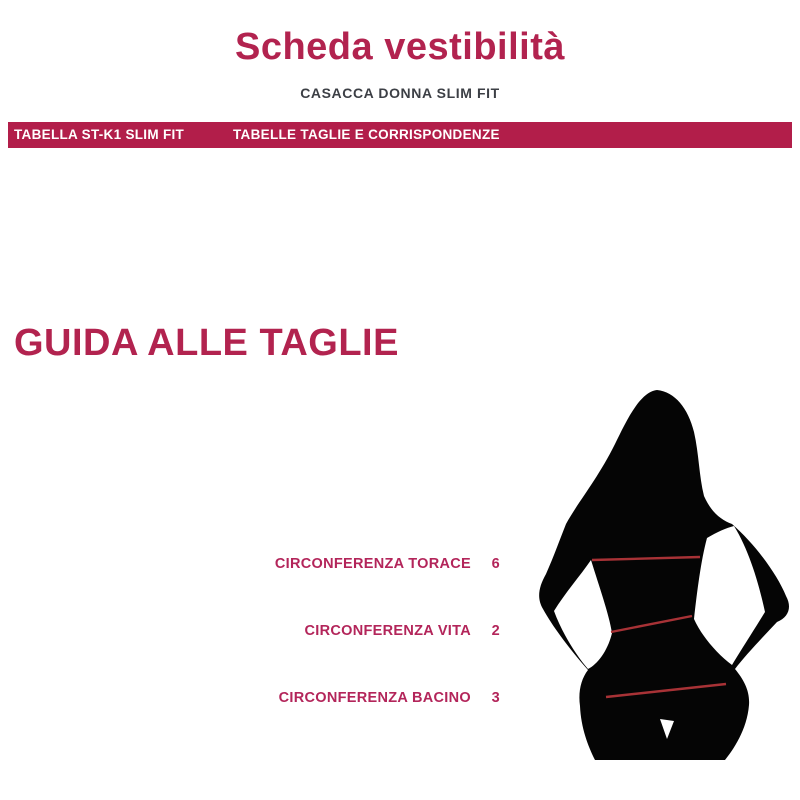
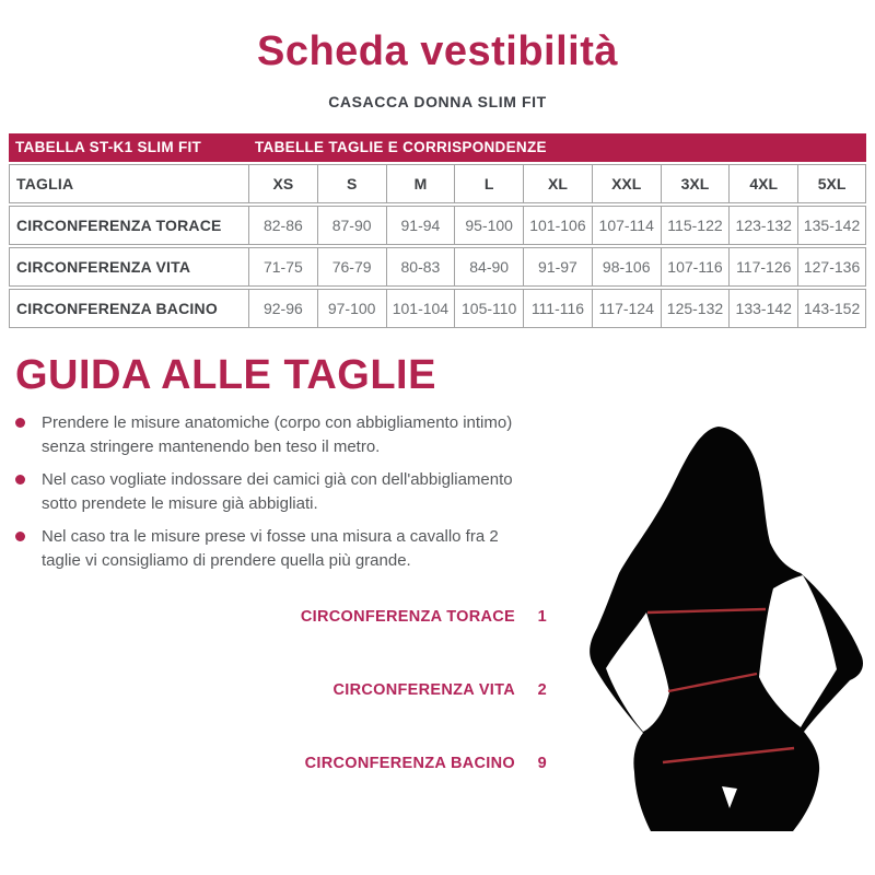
  Scheda vestibilità
  CASACCA DONNA SLIM FIT
  TABELLA ST-K1 SLIM FIT
  TABELLE TAGLIE E CORRISPONDENZE
+ TAGLIA	XS	S	M	L	XL	XXL	3XL	4XL	5XL
+ CIRCONFERENZA TORACE	82-86	87-90	91-94	95-100	101-106	107-114	115-122	123-132	135-142
+ CIRCONFERENZA VITA	71-75	76-79	80-83	84-90	91-97	98-106	107-116	117-126	127-136
+ CIRCONFERENZA BACINO	92-96	97-100	101-104	105-110	111-116	117-124	125-132	133-142	143-152
  GUIDA ALLE TAGLIE
+ Prendere le misure anatomiche (corpo con abbigliamento intimo) senza stringere mantenendo ben teso il metro.
+ Nel caso vogliate indossare dei camici già con dell'abbigliamento sotto prendete le misure già abbigliati.
+ Nel caso tra le misure prese vi fosse una misura a cavallo fra 2 taglie vi consigliamo di prendere quella più grande.
  CIRCONFERENZA TORACE
- 6
+ 1
  CIRCONFERENZA VITA
  2
  CIRCONFERENZA BACINO
- 3
+ 9
